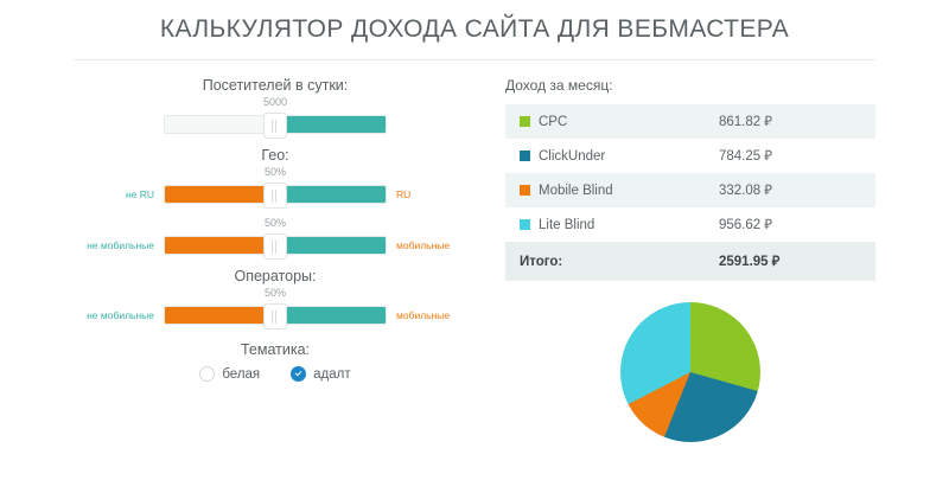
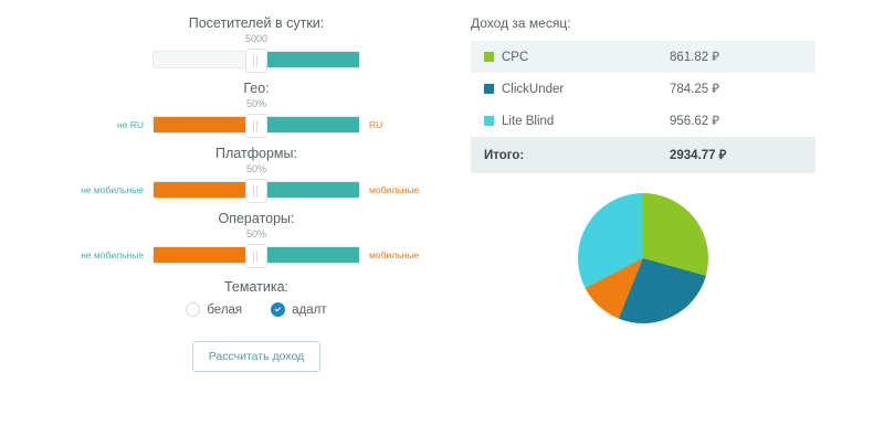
- КАЛЬКУЛЯТОР ДОХОДА САЙТА ДЛЯ ВЕБМАСТЕРА
  Посетителей в сутки:
  5000
  Гео:
  50%
  не RU
  RU
+ Платформы:
  50%
  не мобильные
  мобильные
  Операторы:
  50%
  не мобильные
  мобильные
  Тематика:
  белая
  адалт
+ Рассчитать доход
  Доход за месяц:
  CPC	861.82 ₽
  ClickUnder	784.25 ₽
- Mobile Blind	332.08 ₽
  Lite Blind	956.62 ₽
- Итого:	2591.95 ₽
+ Итого:	2934.77 ₽
